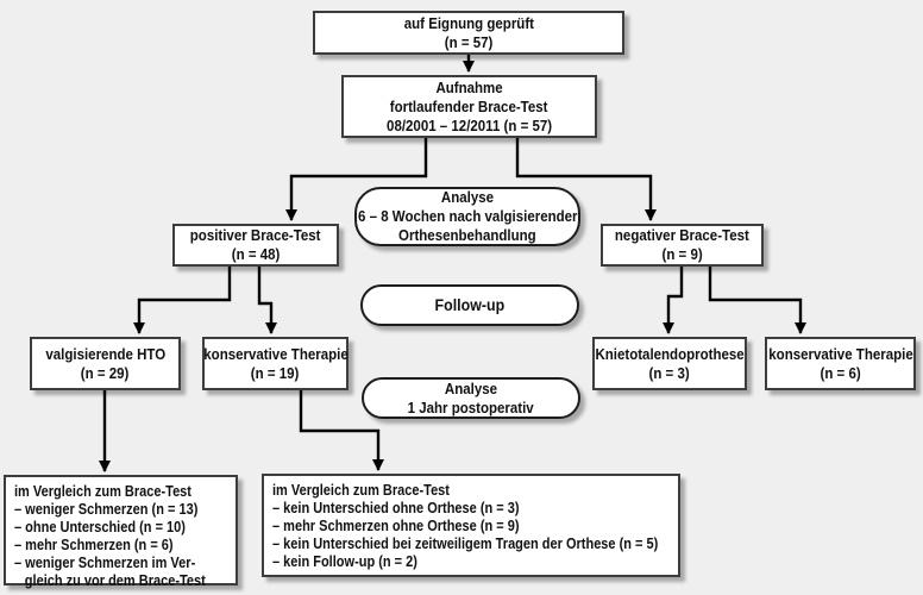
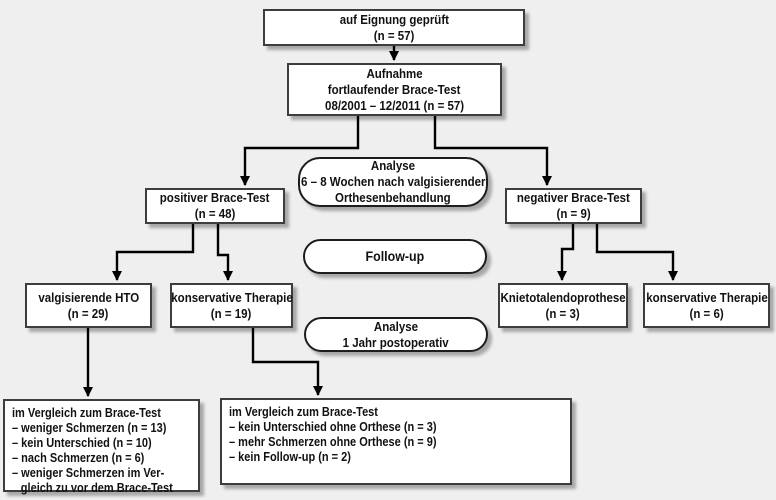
  auf Eignung geprüft
  (n = 57)
  Aufnahme
  fortlaufender Brace-Test
  08/2001 – 12/2011 (n = 57)
  Analyse
  6 – 8 Wochen nach valgisierender
  Orthesenbehandlung
  positiver Brace-Test
  (n = 48)
  negativer Brace-Test
  (n = 9)
  Follow-up
  valgisierende HTO
  (n = 29)
  konservative Therapie
  (n = 19)
  Knietotalendoprothese
  (n = 3)
  konservative Therapie
  (n = 6)
  Analyse
  1 Jahr postoperativ
  im Vergleich zum Brace-Test
  – weniger Schmerzen (n = 13)
- – ohne Unterschied (n = 10)
+ – kein Unterschied (n = 10)
- – mehr Schmerzen (n = 6)
+ – nach Schmerzen (n = 6)
  – weniger Schmerzen im Ver-
  gleich zu vor dem Brace-Test
  im Vergleich zum Brace-Test
  – kein Unterschied ohne Orthese (n = 3)
  – mehr Schmerzen ohne Orthese (n = 9)
- – kein Unterschied bei zeitweiligem Tragen der Orthese (n = 5)
  – kein Follow-up (n = 2)
